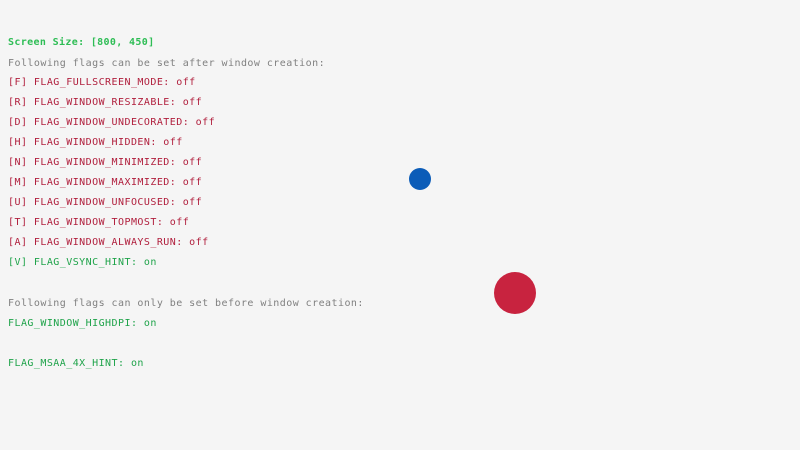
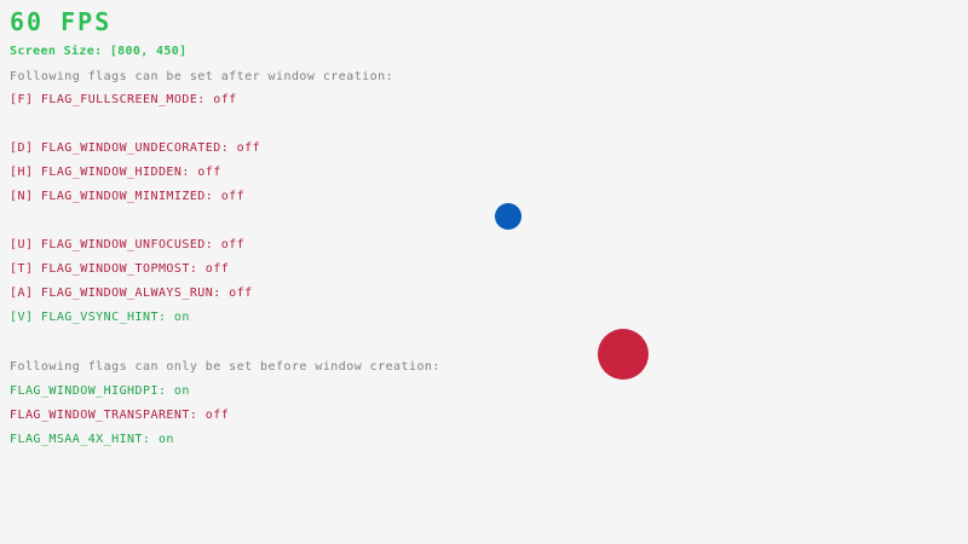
+ 60 FPS
  Screen Size: [800, 450]
  Following flags can be set after window creation:
  [F] FLAG_FULLSCREEN_MODE: off
- [R] FLAG_WINDOW_RESIZABLE: off
  [D] FLAG_WINDOW_UNDECORATED: off
  [H] FLAG_WINDOW_HIDDEN: off
  [N] FLAG_WINDOW_MINIMIZED: off
- [M] FLAG_WINDOW_MAXIMIZED: off
  [U] FLAG_WINDOW_UNFOCUSED: off
  [T] FLAG_WINDOW_TOPMOST: off
  [A] FLAG_WINDOW_ALWAYS_RUN: off
  [V] FLAG_VSYNC_HINT: on
  Following flags can only be set before window creation:
  FLAG_WINDOW_HIGHDPI: on
+ FLAG_WINDOW_TRANSPARENT: off
  FLAG_MSAA_4X_HINT: on
